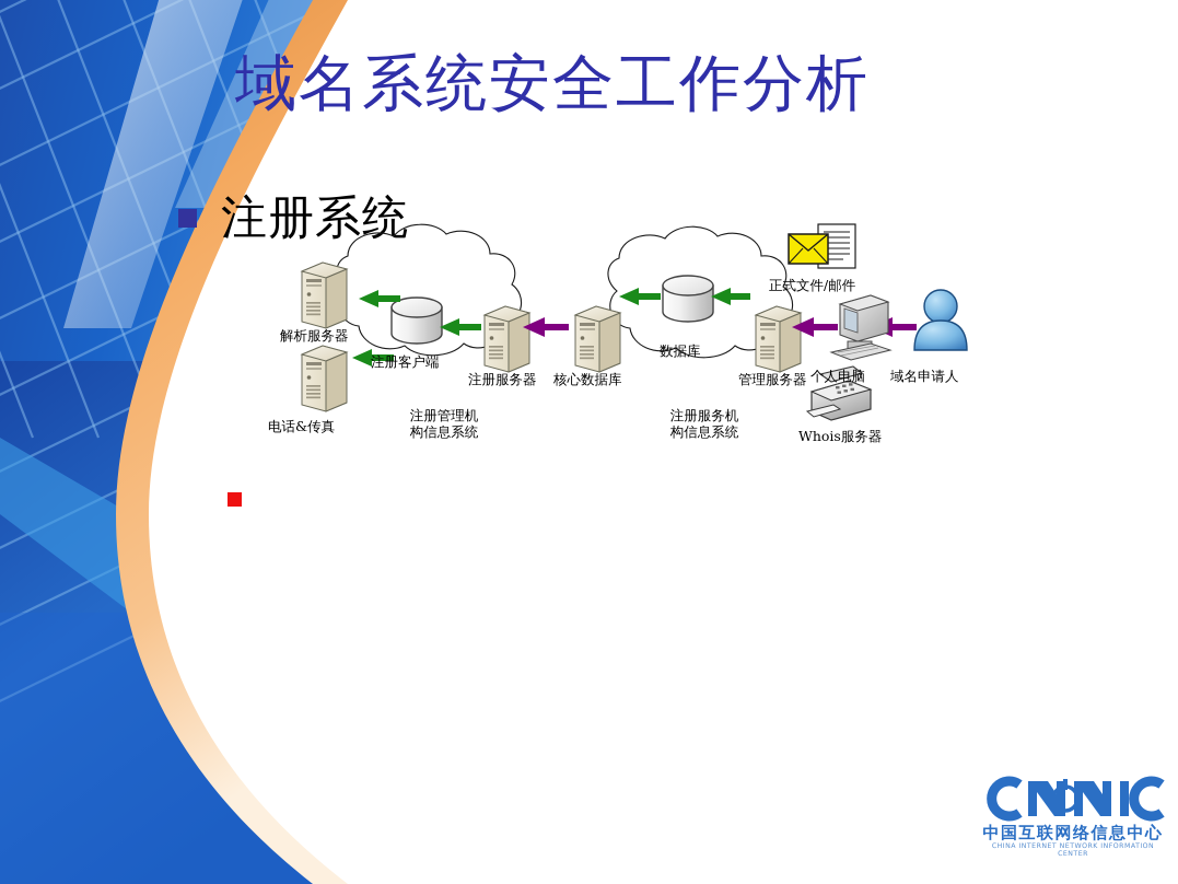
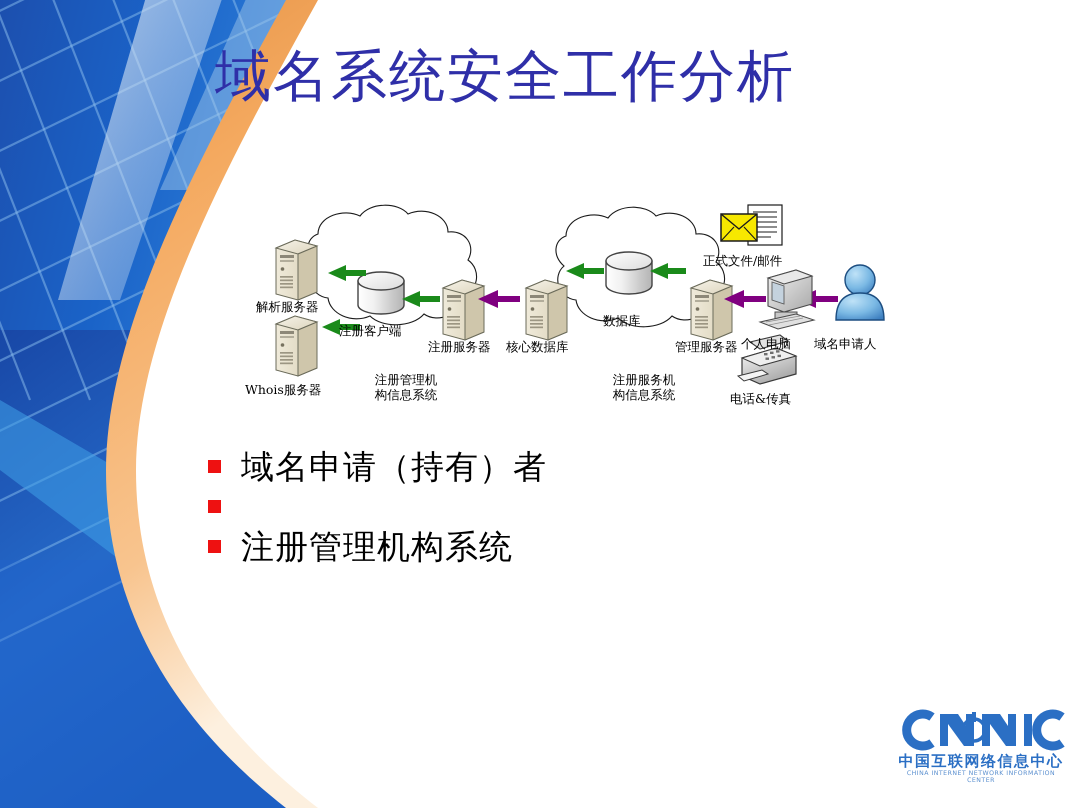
  域名系统安全工作分析
- 注册系统
  解析服务器
- 电话&传真
+ Whois服务器
  注册客户端
  注册服务器
  核心数据库
  数据库
  管理服务器
  正式文件/邮件
  个人电脑
  域名申请人
- Whois服务器
+ 电话&传真
  注册管理机
  构信息系统
  注册服务机
  构信息系统
+ 域名申请（持有）者
+ 注册管理机构系统
  中国互联网络信息中心
